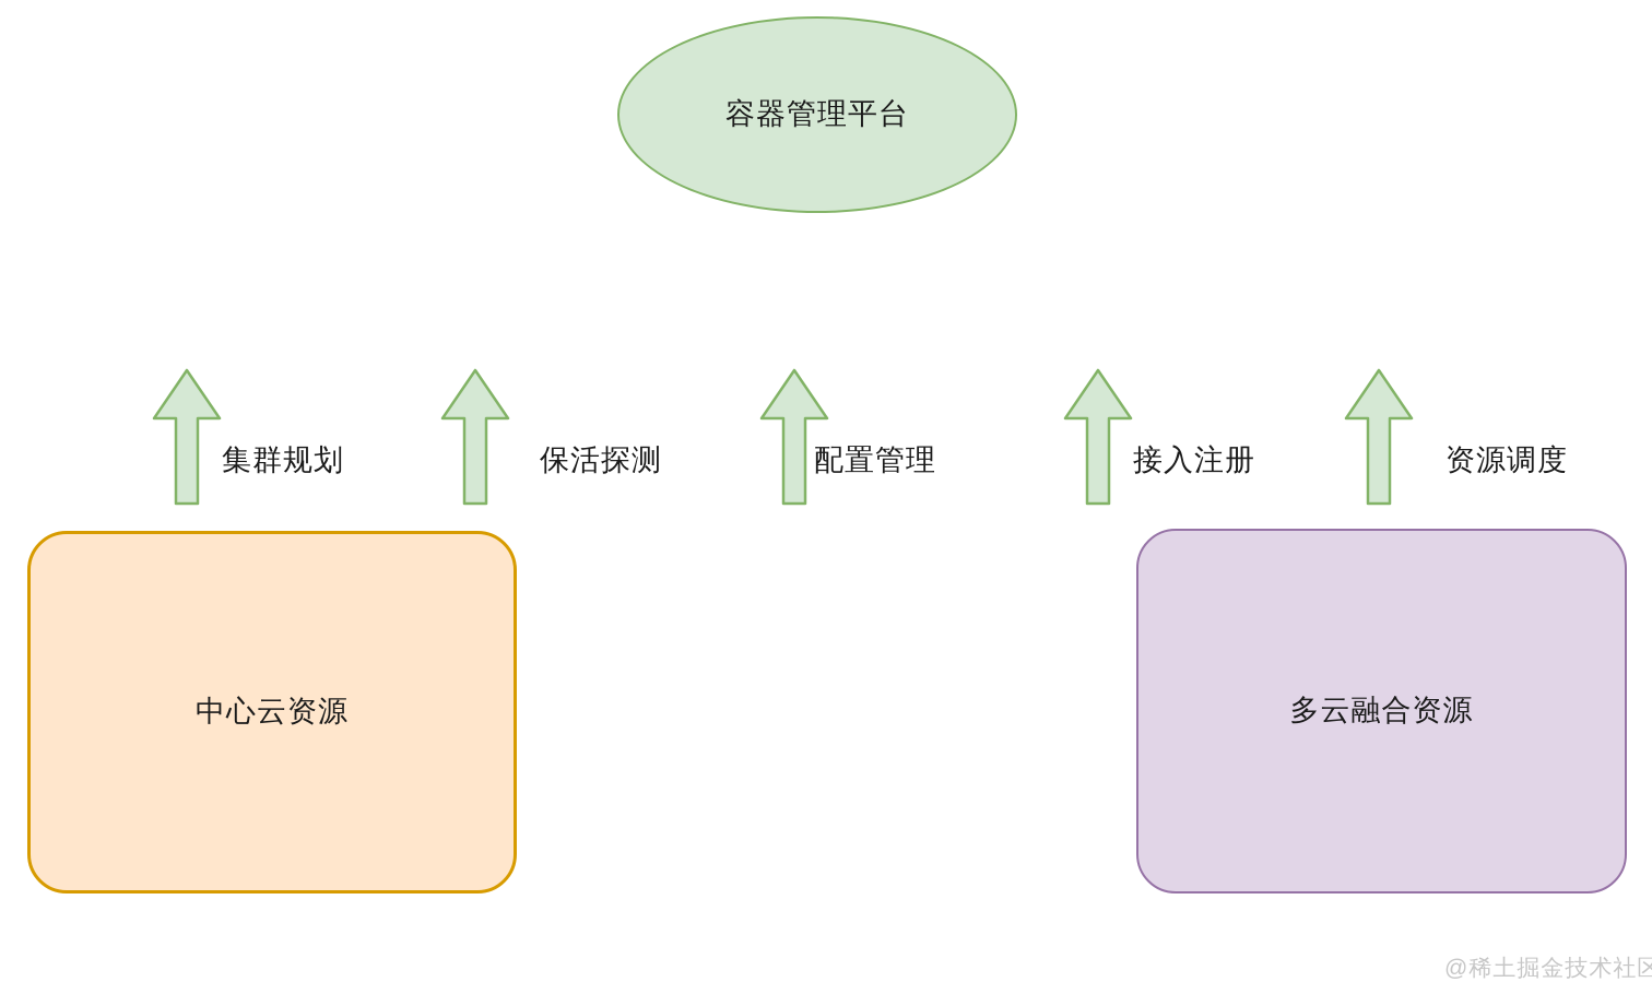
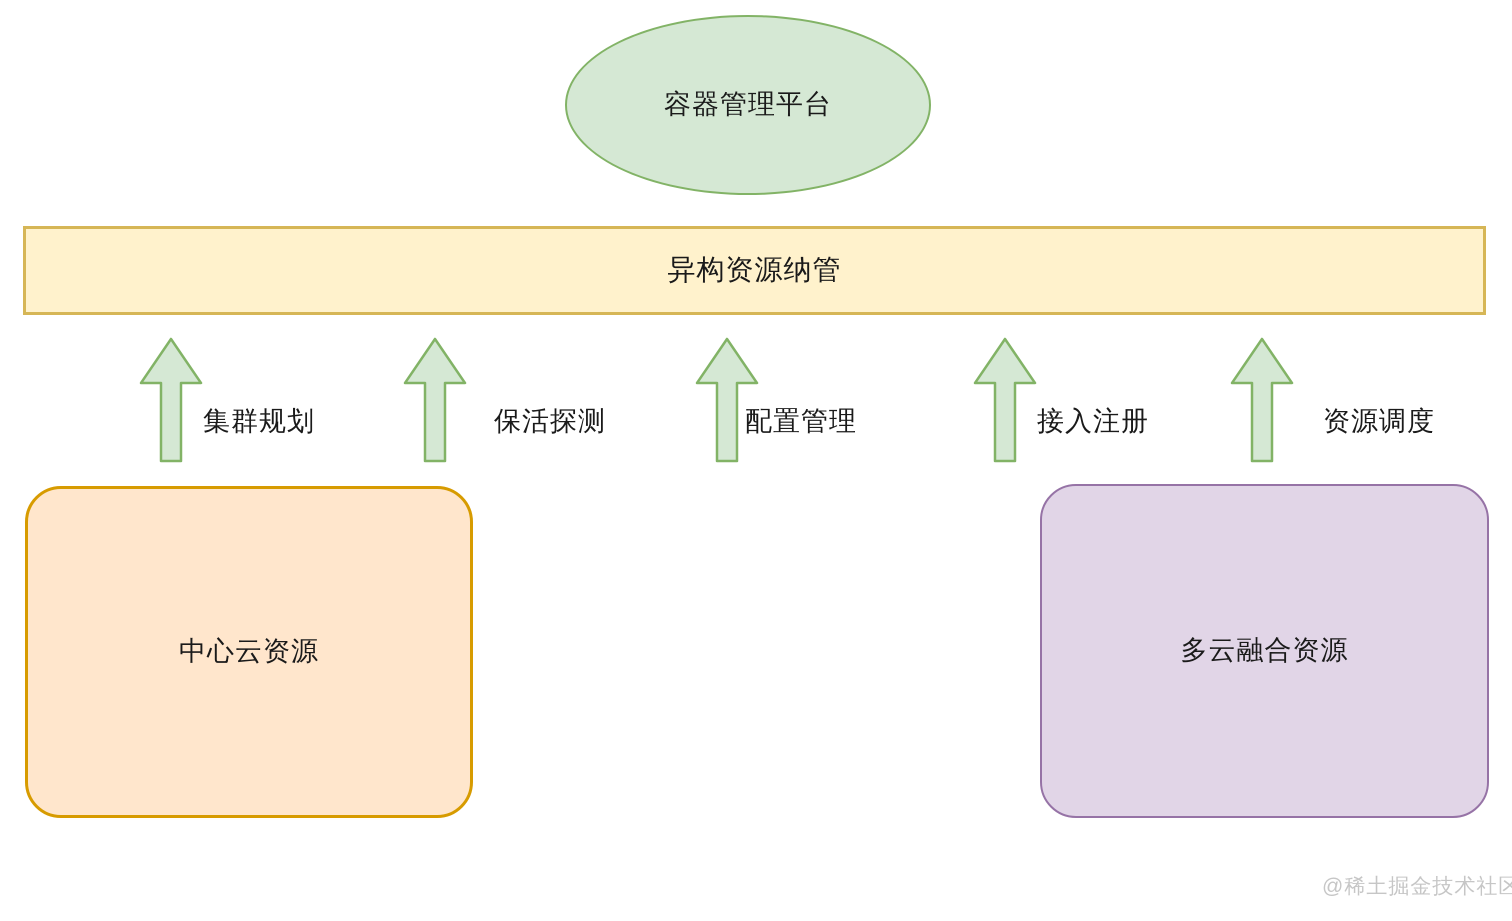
  容器管理平台
+ 异构资源纳管
  集群规划
  保活探测
  配置管理
  接入注册
  资源调度
  中心云资源
  多云融合资源
  @稀土掘金技术社区
